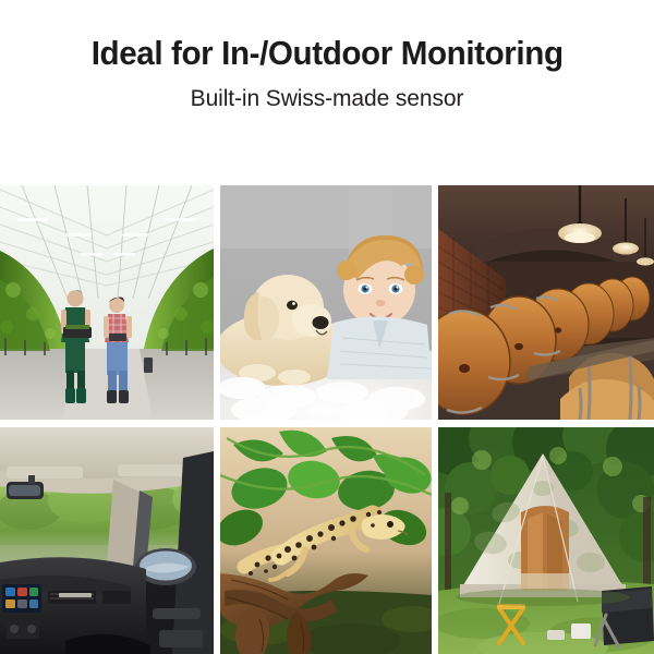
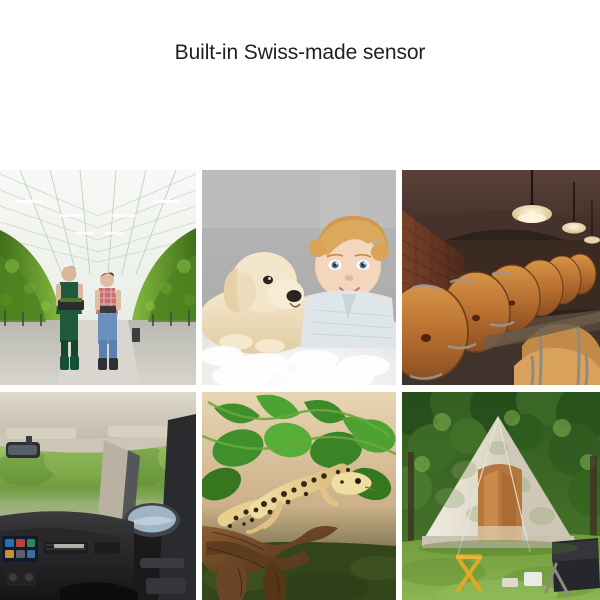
- Ideal for In-/Outdoor Monitoring
  Built-in Swiss-made sensor
